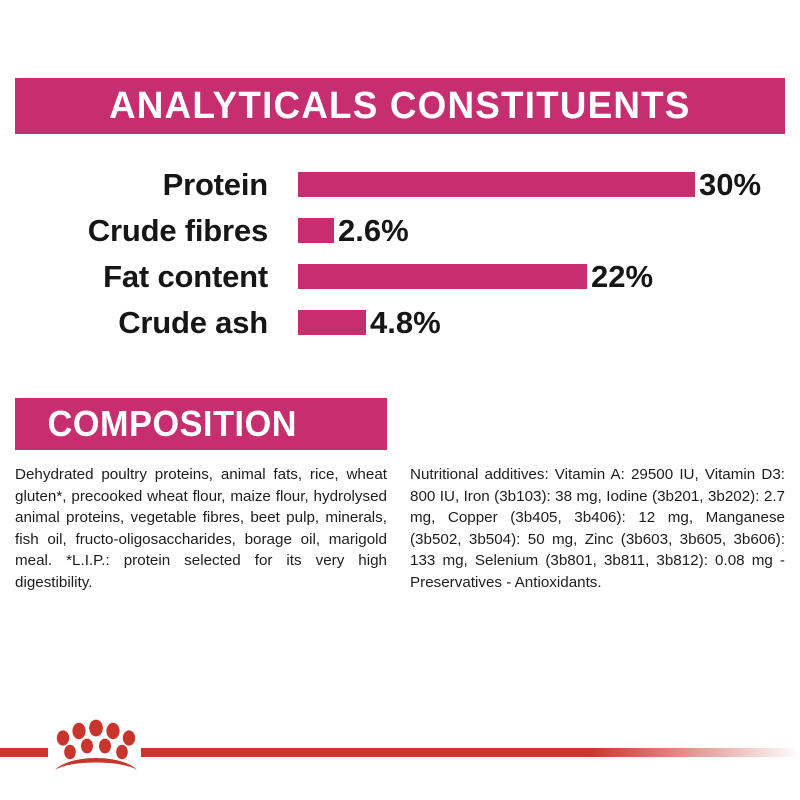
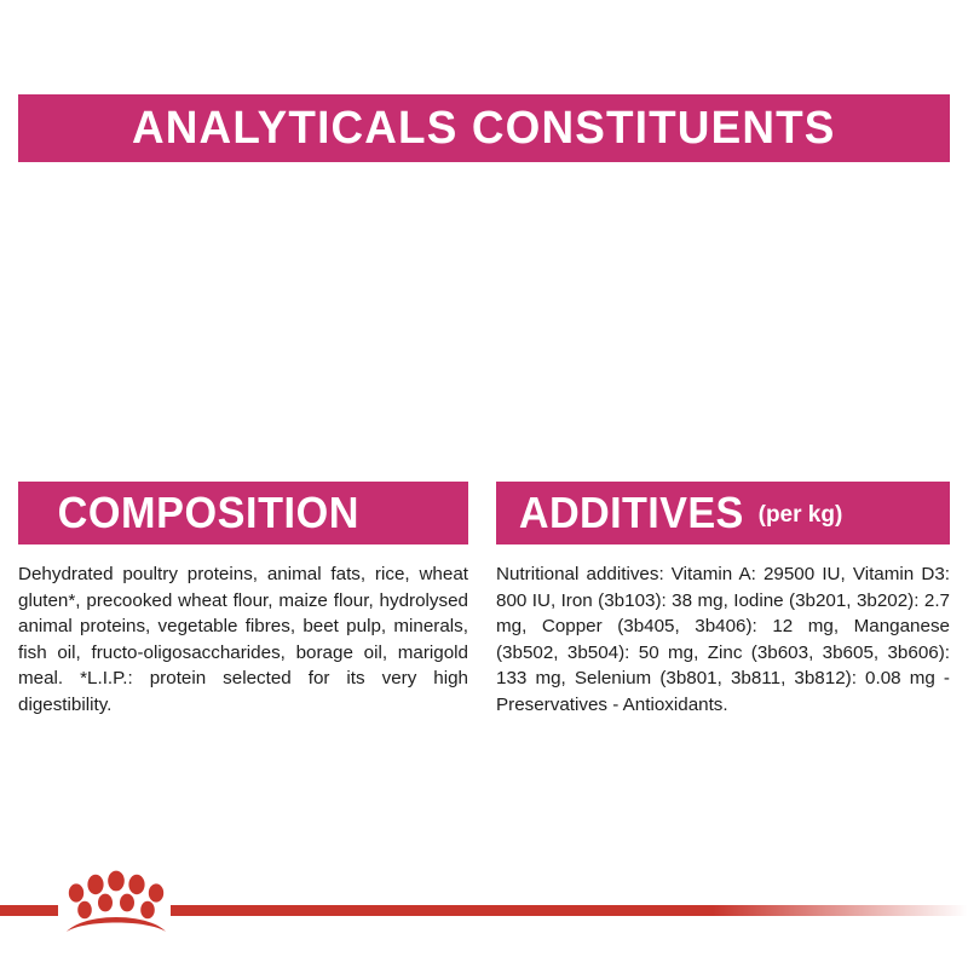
  ANALYTICALS CONSTITUENTS
- Protein
- 30%
- Crude fibres
- 2.6%
- Fat content
- 22%
- Crude ash
- 4.8%
  COMPOSITION
+ ADDITIVES
+ (per kg)
  Dehydrated poultry proteins, animal fats, rice, wheat gluten*, precooked wheat flour, maize flour, hydrolysed animal proteins, vegetable fibres, beet pulp, minerals, fish oil, fructo-oligosaccharides, borage oil, marigold meal. *L.I.P.: protein selected for its very high digestibility.
  Nutritional additives: Vitamin A: 29500 IU, Vitamin D3: 800 IU, Iron (3b103): 38 mg, Iodine (3b201, 3b202): 2.7 mg, Copper (3b405, 3b406): 12 mg, Manganese (3b502, 3b504): 50 mg, Zinc (3b603, 3b605, 3b606): 133 mg, Selenium (3b801, 3b811, 3b812): 0.08 mg - Preservatives - Antioxidants.
